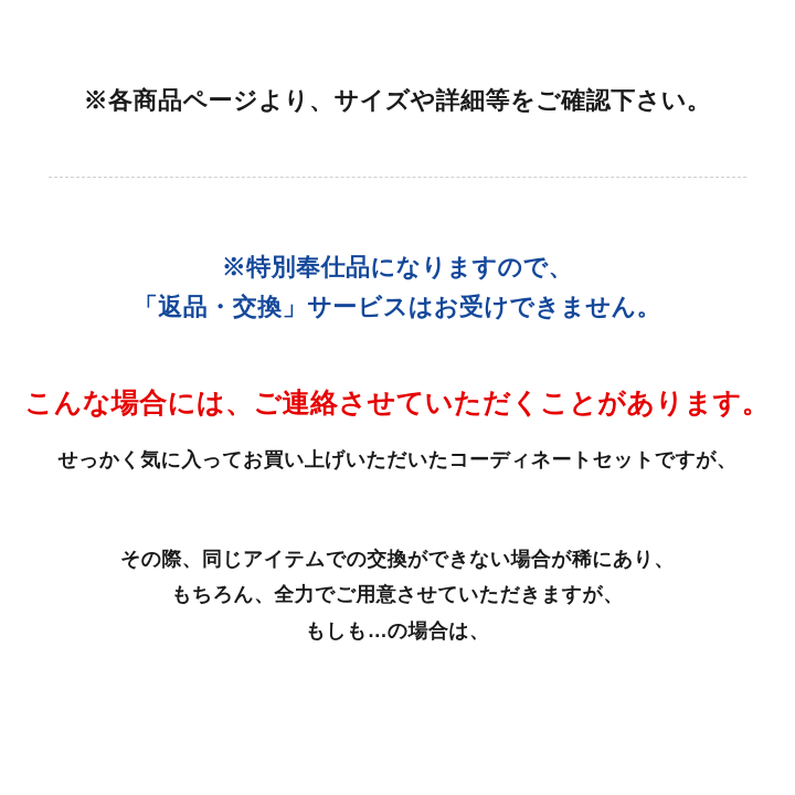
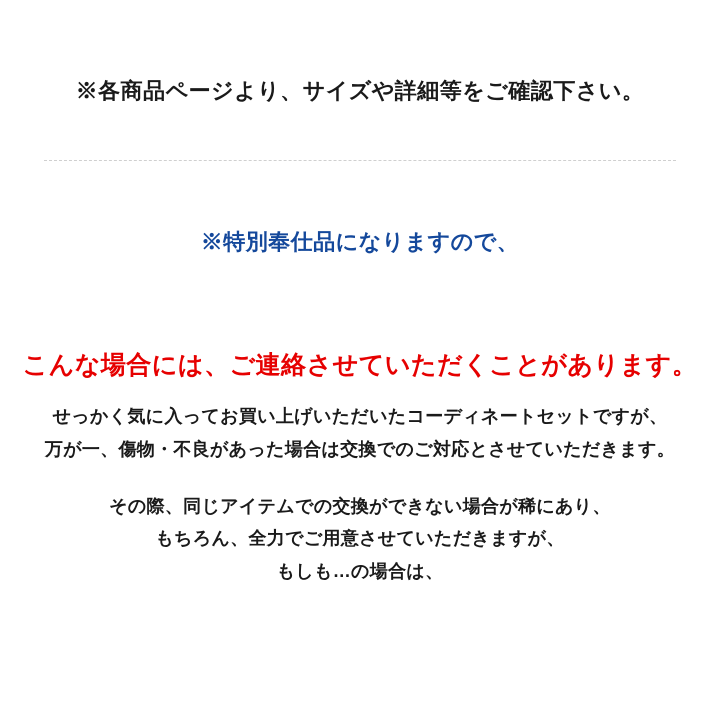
  ※各商品ページより、サイズや詳細等をご確認下さい。
  ※特別奉仕品になりますので、
- 「返品・交換」サービスはお受けできません。
  こんな場合には、ご連絡させていただくことがあります。
  せっかく気に入ってお買い上げいただいたコーディネートセットですが、
+ 万が一、傷物・不良があった場合は交換でのご対応とさせていただきます。
  その際、同じアイテムでの交換ができない場合が稀にあり、
  もちろん、全力でご用意させていただきますが、
  もしも…の場合は、
